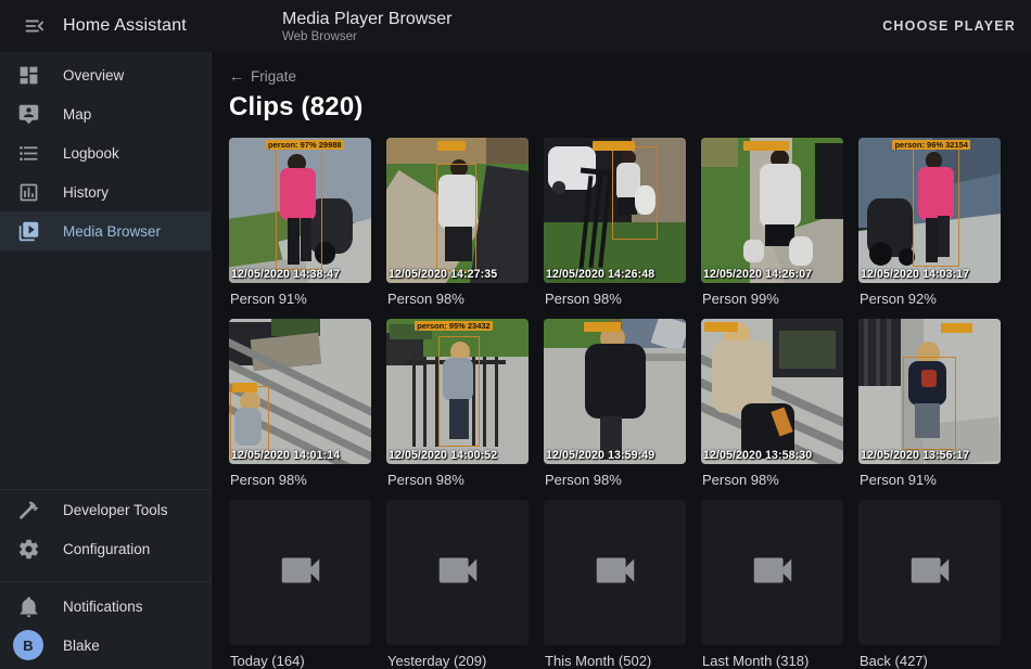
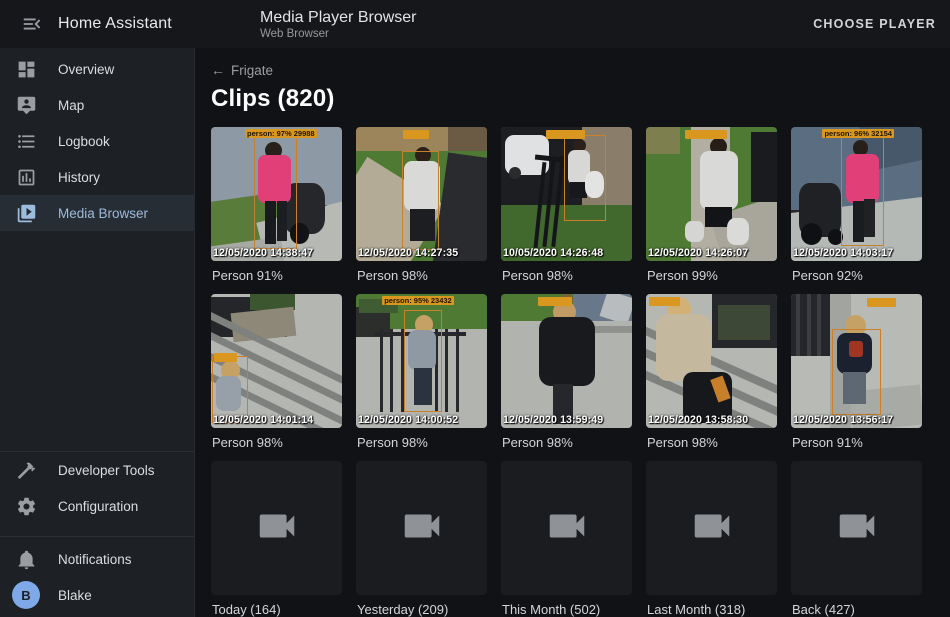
  Home Assistant
  Media Player Browser
  Web Browser
  CHOOSE PLAYER
  Overview
  Map
  Logbook
  History
  Media Browser
  Developer Tools
  Configuration
  Notifications
  B
  Blake
  ←
  Frigate
  Clips (820)
  person: 97% 29988
  12/05/2020 14:38:47
  Person 91%
  12/05/2020 14:27:35
  Person 98%
- 12/05/2020 14:26:48
+ 10/05/2020 14:26:48
  Person 98%
  12/05/2020 14:26:07
  Person 99%
  person: 96% 32154
  12/05/2020 14:03:17
  Person 92%
  12/05/2020 14:01:14
  Person 98%
  person: 95% 23432
  12/05/2020 14:00:52
  Person 98%
  12/05/2020 13:59:49
  Person 98%
  12/05/2020 13:58:30
  Person 98%
  12/05/2020 13:56:17
  Person 91%
  Today (164)
  Yesterday (209)
  This Month (502)
  Last Month (318)
  Back (427)
